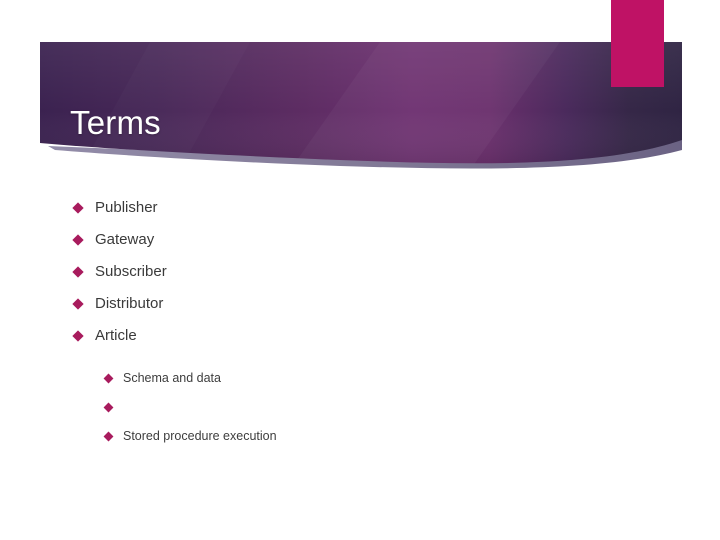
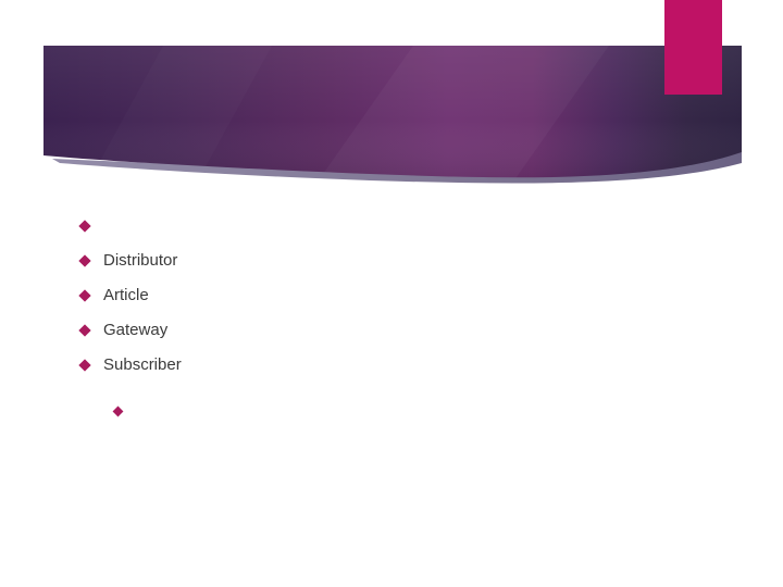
- Terms
- Publisher
- Gateway
+ Distributor
- Subscriber
+ Article
- Distributor
+ Gateway
- Article
+ Subscriber
- Schema and data
- Stored procedure execution
